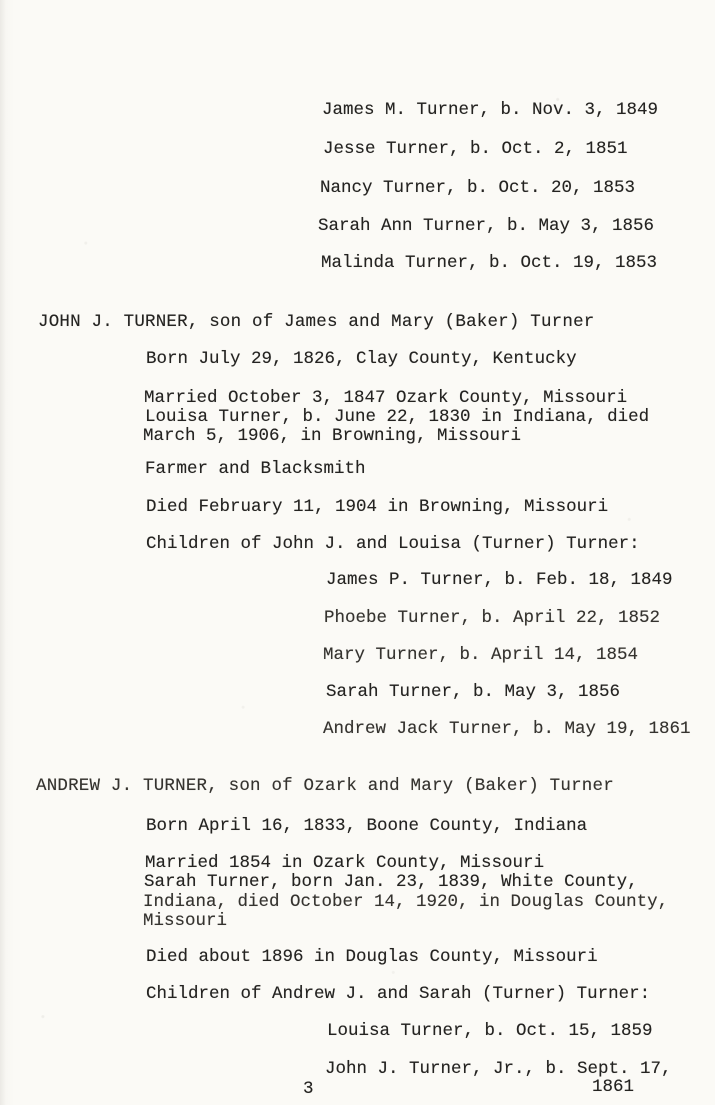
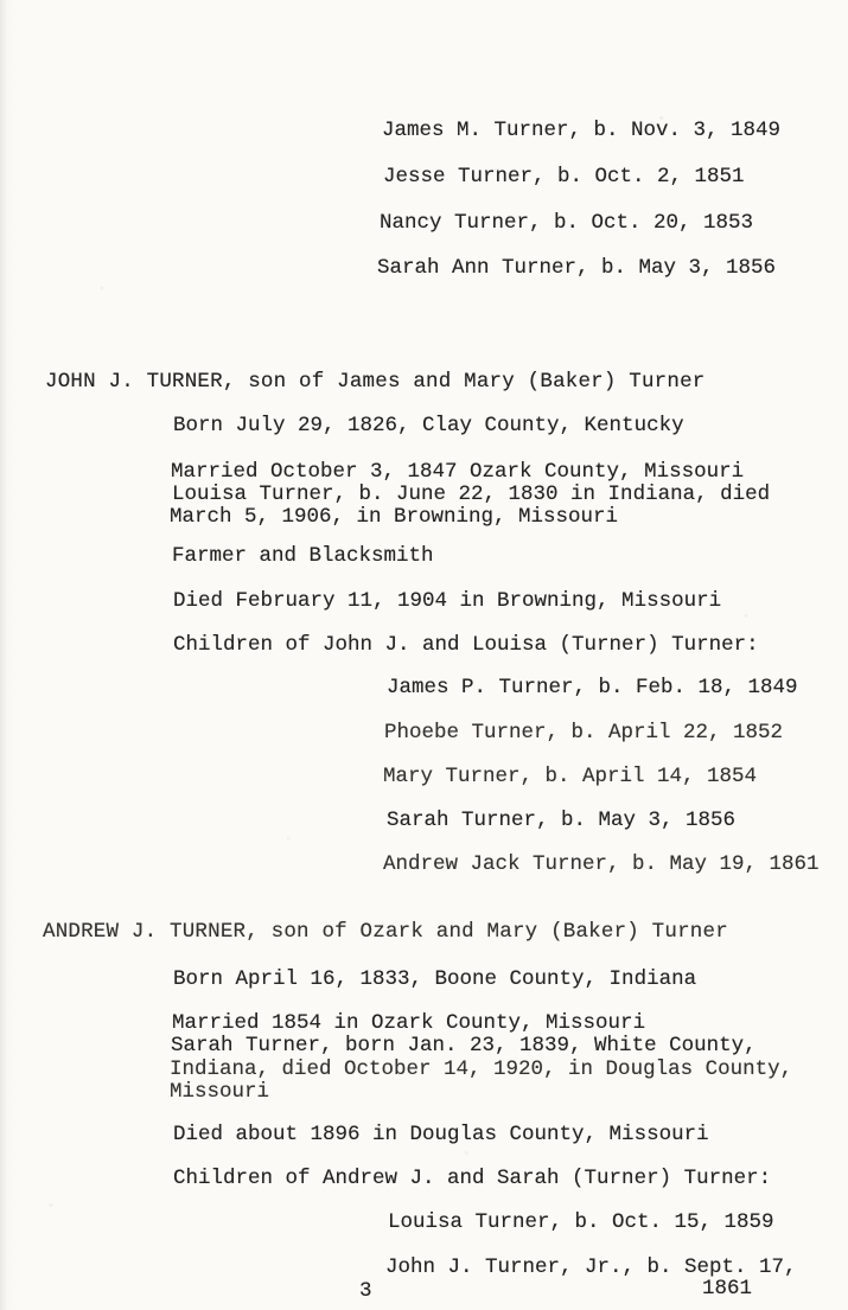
  James M. Turner, b. Nov. 3, 1849
  Jesse Turner, b. Oct. 2, 1851
  Nancy Turner, b. Oct. 20, 1853
  Sarah Ann Turner, b. May 3, 1856
- Malinda Turner, b. Oct. 19, 1853
  JOHN J. TURNER, son of James and Mary (Baker) Turner
  Born July 29, 1826, Clay County, Kentucky
  Married October 3, 1847 Ozark County, Missouri
  Louisa Turner, b. June 22, 1830 in Indiana, died
  March 5, 1906, in Browning, Missouri
  Farmer and Blacksmith
  Died February 11, 1904 in Browning, Missouri
  Children of John J. and Louisa (Turner) Turner:
  James P. Turner, b. Feb. 18, 1849
  Phoebe Turner, b. April 22, 1852
  Mary Turner, b. April 14, 1854
  Sarah Turner, b. May 3, 1856
  Andrew Jack Turner, b. May 19, 1861
  ANDREW J. TURNER, son of Ozark and Mary (Baker) Turner
  Born April 16, 1833, Boone County, Indiana
  Married 1854 in Ozark County, Missouri
  Sarah Turner, born Jan. 23, 1839, White County,
  Indiana, died October 14, 1920, in Douglas County,
  Missouri
  Died about 1896 in Douglas County, Missouri
  Children of Andrew J. and Sarah (Turner) Turner:
  Louisa Turner, b. Oct. 15, 1859
  John J. Turner, Jr., b. Sept. 17,
  1861
  3
